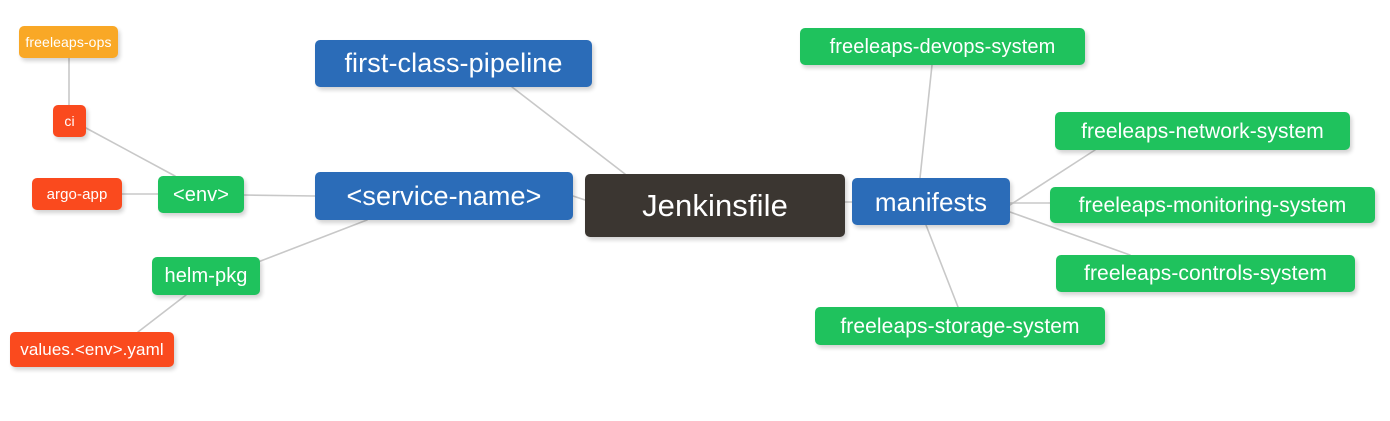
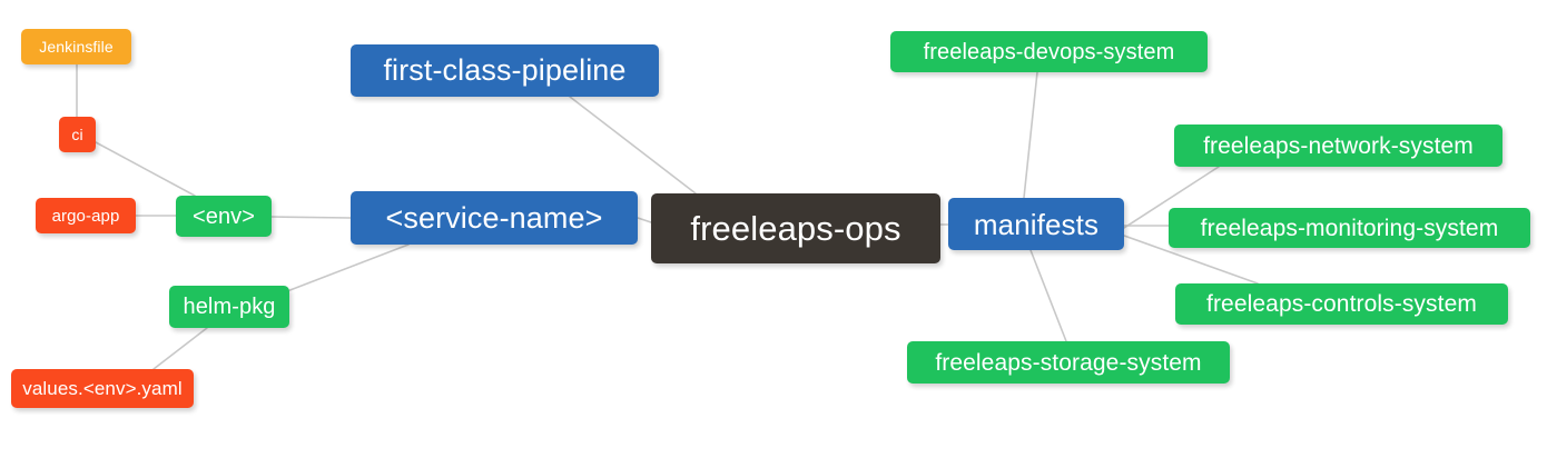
- freeleaps-ops
+ Jenkinsfile
  ci
  argo-app
  <env>
  helm-pkg
  values.<env>.yaml
  first-class-pipeline
  <service-name>
- Jenkinsfile
+ freeleaps-ops
  manifests
  freeleaps-devops-system
  freeleaps-network-system
  freeleaps-monitoring-system
  freeleaps-controls-system
  freeleaps-storage-system
